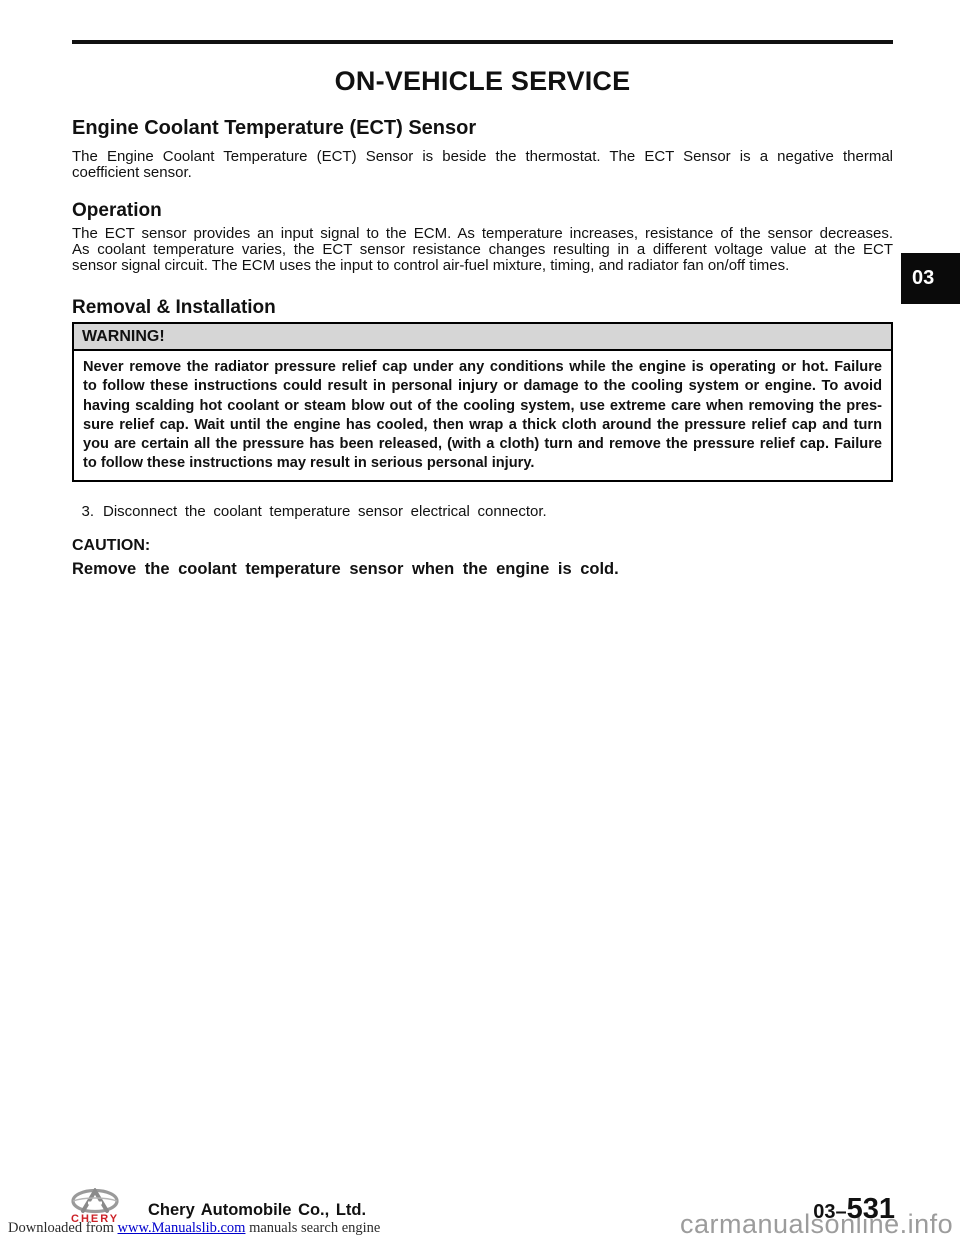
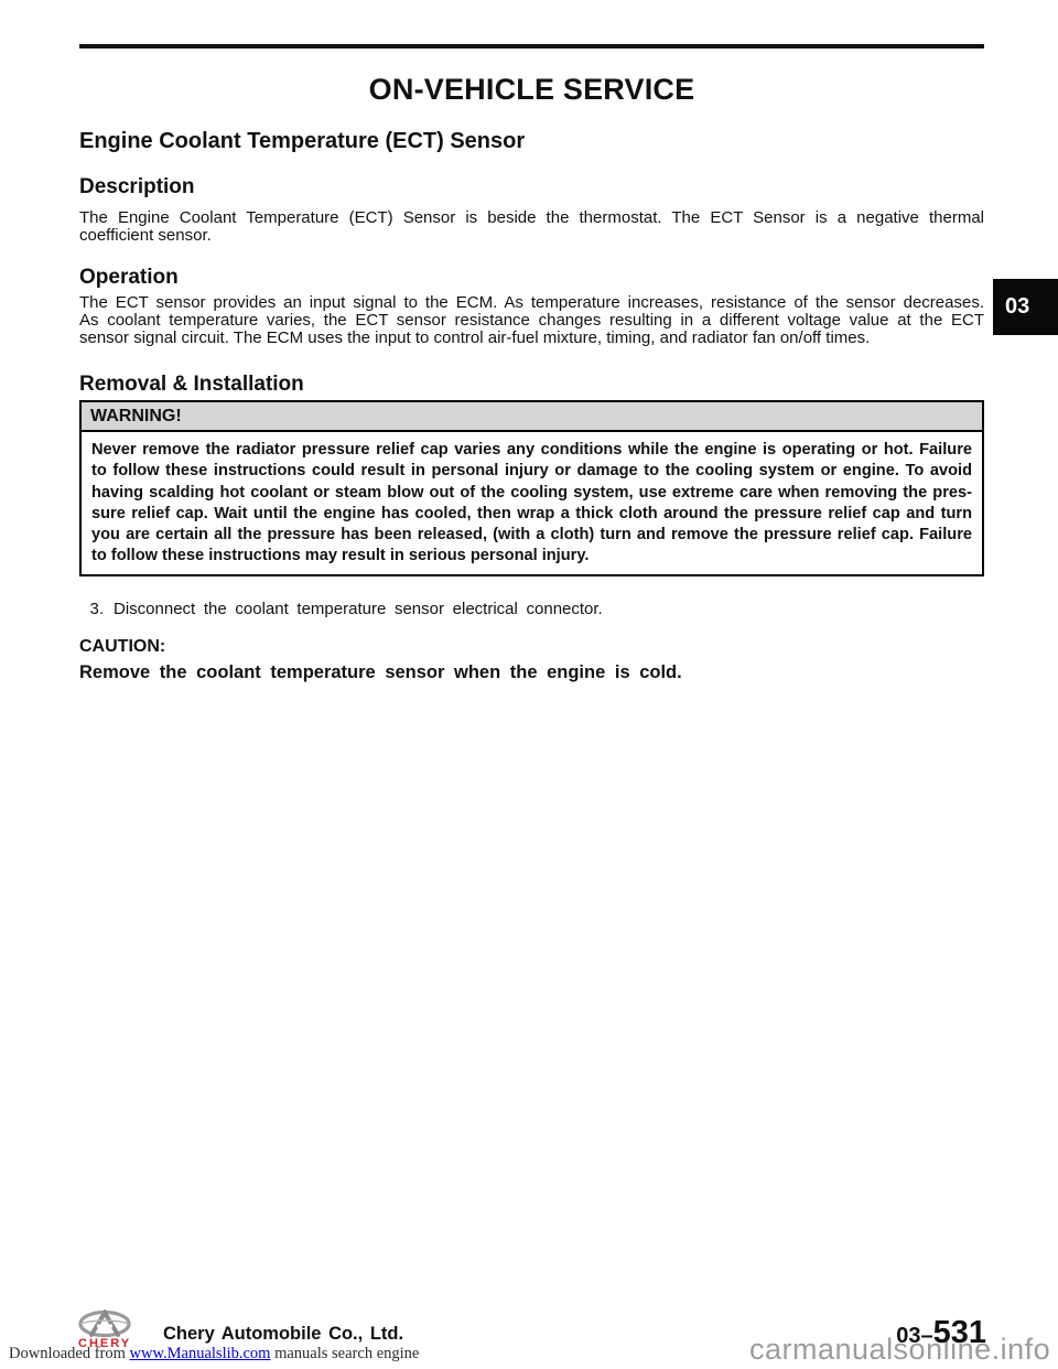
  ON-VEHICLE SERVICE
  Engine Coolant Temperature (ECT) Sensor
+ Description
  The Engine Coolant Temperature (ECT) Sensor is beside the thermostat. The ECT Sensor is a negative thermal
  coefficient sensor.
  Operation
  The ECT sensor provides an input signal to the ECM. As temperature increases, resistance of the sensor decreases.
  As coolant temperature varies, the ECT sensor resistance changes resulting in a different voltage value at the ECT
  sensor signal circuit. The ECM uses the input to control air-fuel mixture, timing, and radiator fan on/off times.
  Removal & Installation
  WARNING!
- Never remove the radiator pressure relief cap under any conditions while the engine is operating or hot. Failure
+ Never remove the radiator pressure relief cap varies any conditions while the engine is operating or hot. Failure
  to follow these instructions could result in personal injury or damage to the cooling system or engine. To avoid
  having scalding hot coolant or steam blow out of the cooling system, use extreme care when removing the pres-
  sure relief cap. Wait until the engine has cooled, then wrap a thick cloth around the pressure relief cap and turn
  you are certain all the pressure has been released, (with a cloth) turn and remove the pressure relief cap. Failure
  to follow these instructions may result in serious personal injury.
  3.
  Disconnect the coolant temperature sensor electrical connector.
  CAUTION:
  Remove the coolant temperature sensor when the engine is cold.
  03
  carmanualsonline.info
  03–
  531
  CHERY
  Chery Automobile Co., Ltd.
  Downloaded from www.Manualslib.com manuals search engine
